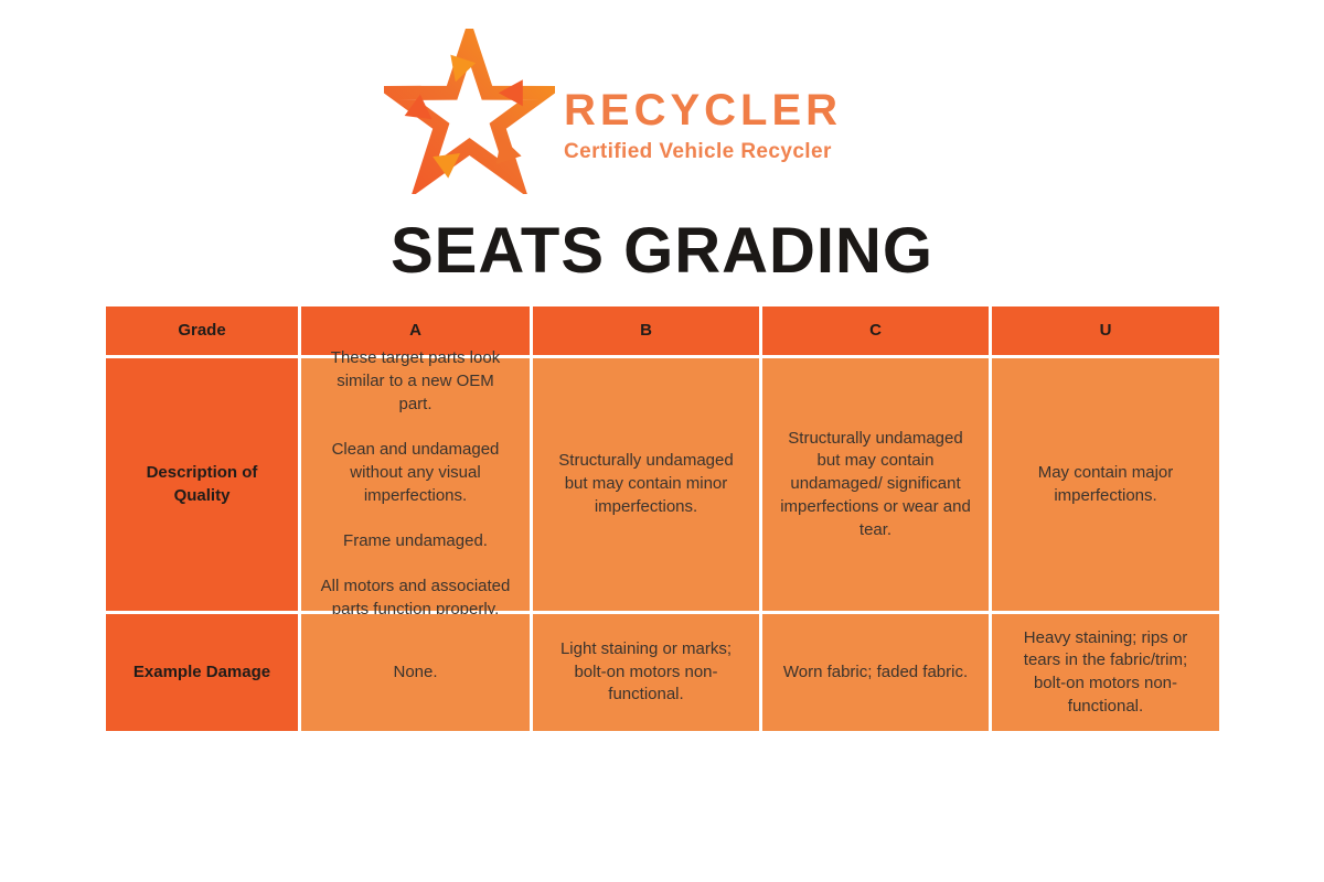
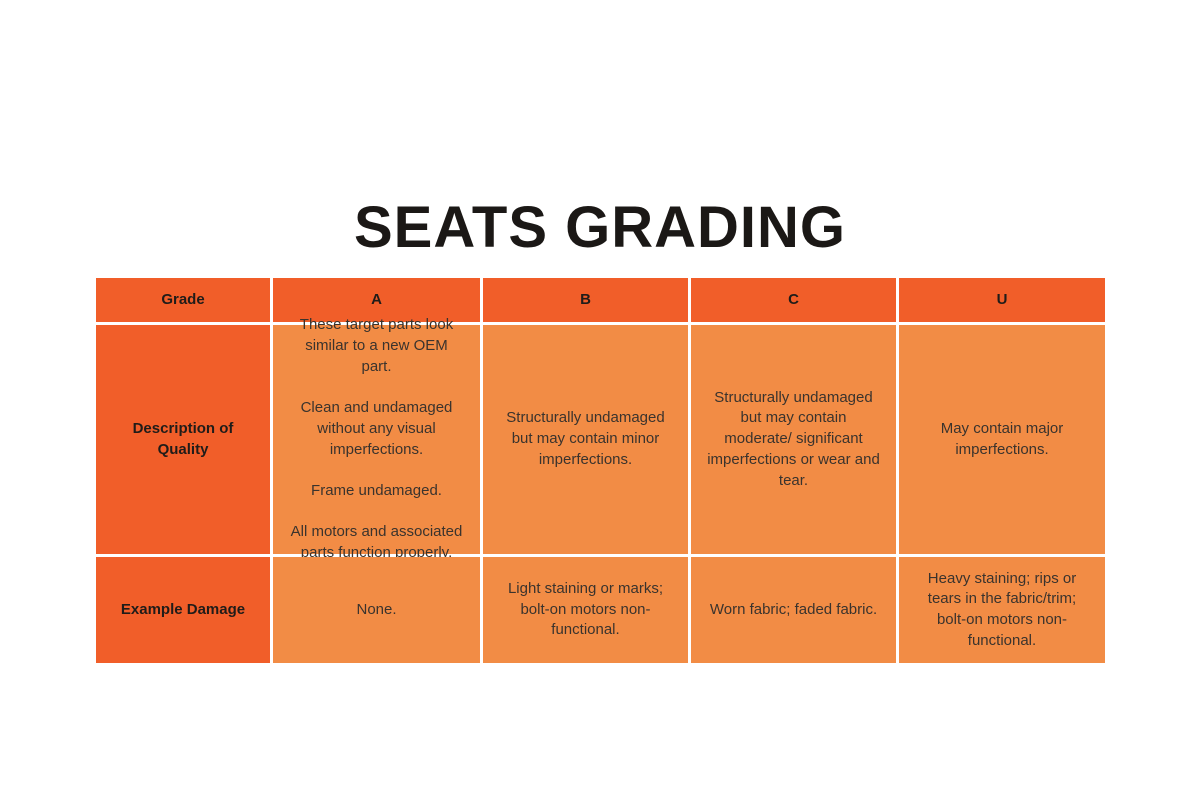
- RECYCLER
- Certified Vehicle Recycler
  SEATS GRADING
  Grade
  A
  B
  C
  U
  Description of Quality
  These target parts look similar to a new OEM part.
  Clean and undamaged without any visual imperfections.
  Frame undamaged.
  All motors and associated parts function properly.
  Structurally undamaged but may contain minor imperfections.
- Structurally undamaged but may contain undamaged/ significant imperfections or wear and tear.
+ Structurally undamaged but may contain moderate/ significant imperfections or wear and tear.
  May contain major imperfections.
  Example Damage
  None.
  Light staining or marks; bolt-on motors non-functional.
  Worn fabric; faded fabric.
  Heavy staining; rips or tears in the fabric/trim; bolt-on motors non-functional.
